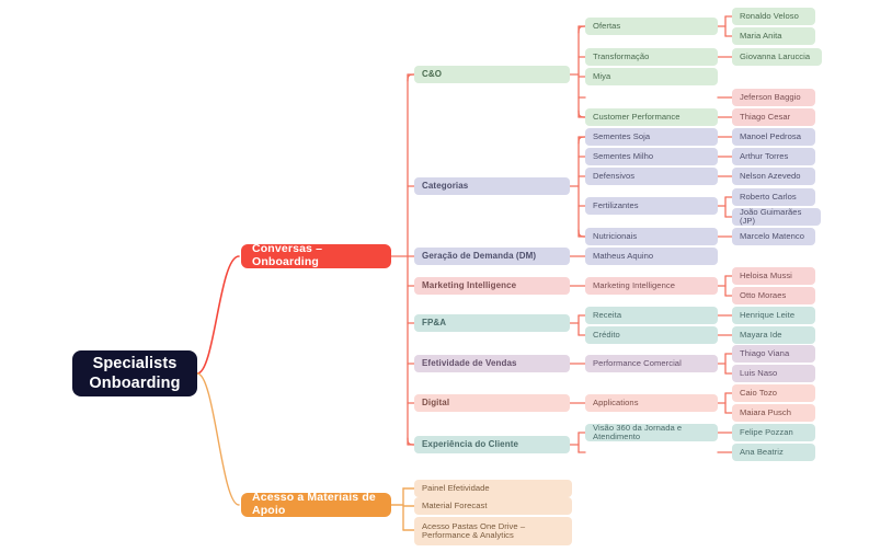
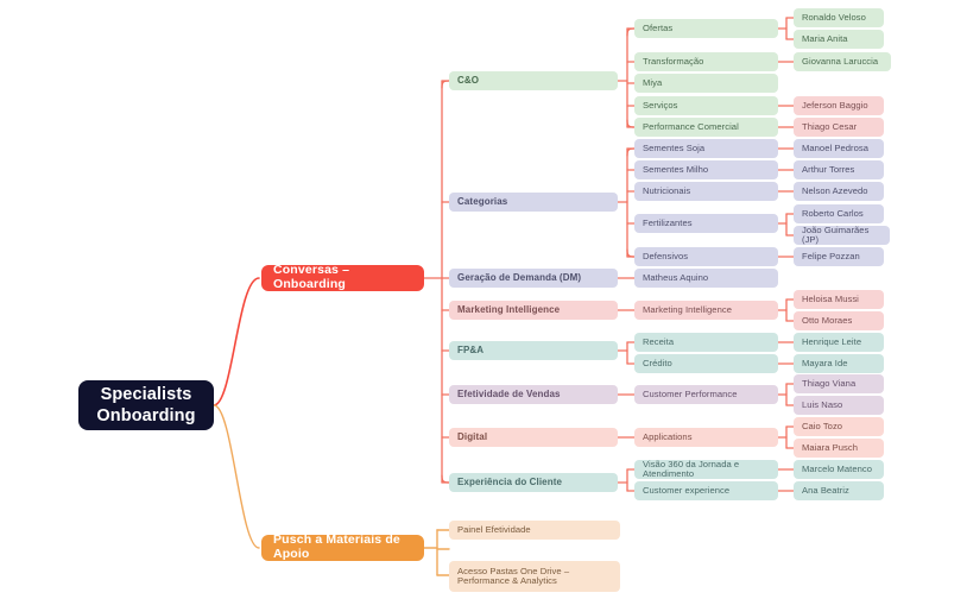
  Specialists
  Onboarding
  Conversas – Onboarding
- Acesso a Materiais de Apoio
+ Pusch a Materiais de Apoio
  C&O
  Categorias
  Geração de Demanda (DM)
  Marketing Intelligence
  FP&A
  Efetividade de Vendas
  Digital
  Experiência do Cliente
  Ofertas
  Transformação
  Miya
+ Serviços
- Customer Performance
+ Performance Comercial
  Sementes Soja
  Sementes Milho
- Defensivos
+ Nutricionais
  Fertilizantes
- Nutricionais
+ Defensivos
  Matheus Aquino
  Marketing Intelligence
  Receita
  Crédito
- Performance Comercial
+ Customer Performance
  Applications
  Visão 360 da Jornada e Atendimento
+ Customer experience
  Ronaldo Veloso
  Maria Anita
  Giovanna Laruccia
  Jeferson Baggio
  Thiago Cesar
  Manoel Pedrosa
  Arthur Torres
  Nelson Azevedo
  Roberto Carlos
  João Guimarães (JP)
- Marcelo Matenco
+ Felipe Pozzan
  Heloisa Mussi
  Otto Moraes
  Henrique Leite
  Mayara Ide
  Thiago Viana
  Luis Naso
  Caio Tozo
  Maiara Pusch
- Felipe Pozzan
+ Marcelo Matenco
  Ana Beatriz
  Painel Efetividade
- Material Forecast
  Acesso Pastas One Drive – Performance & Analytics
